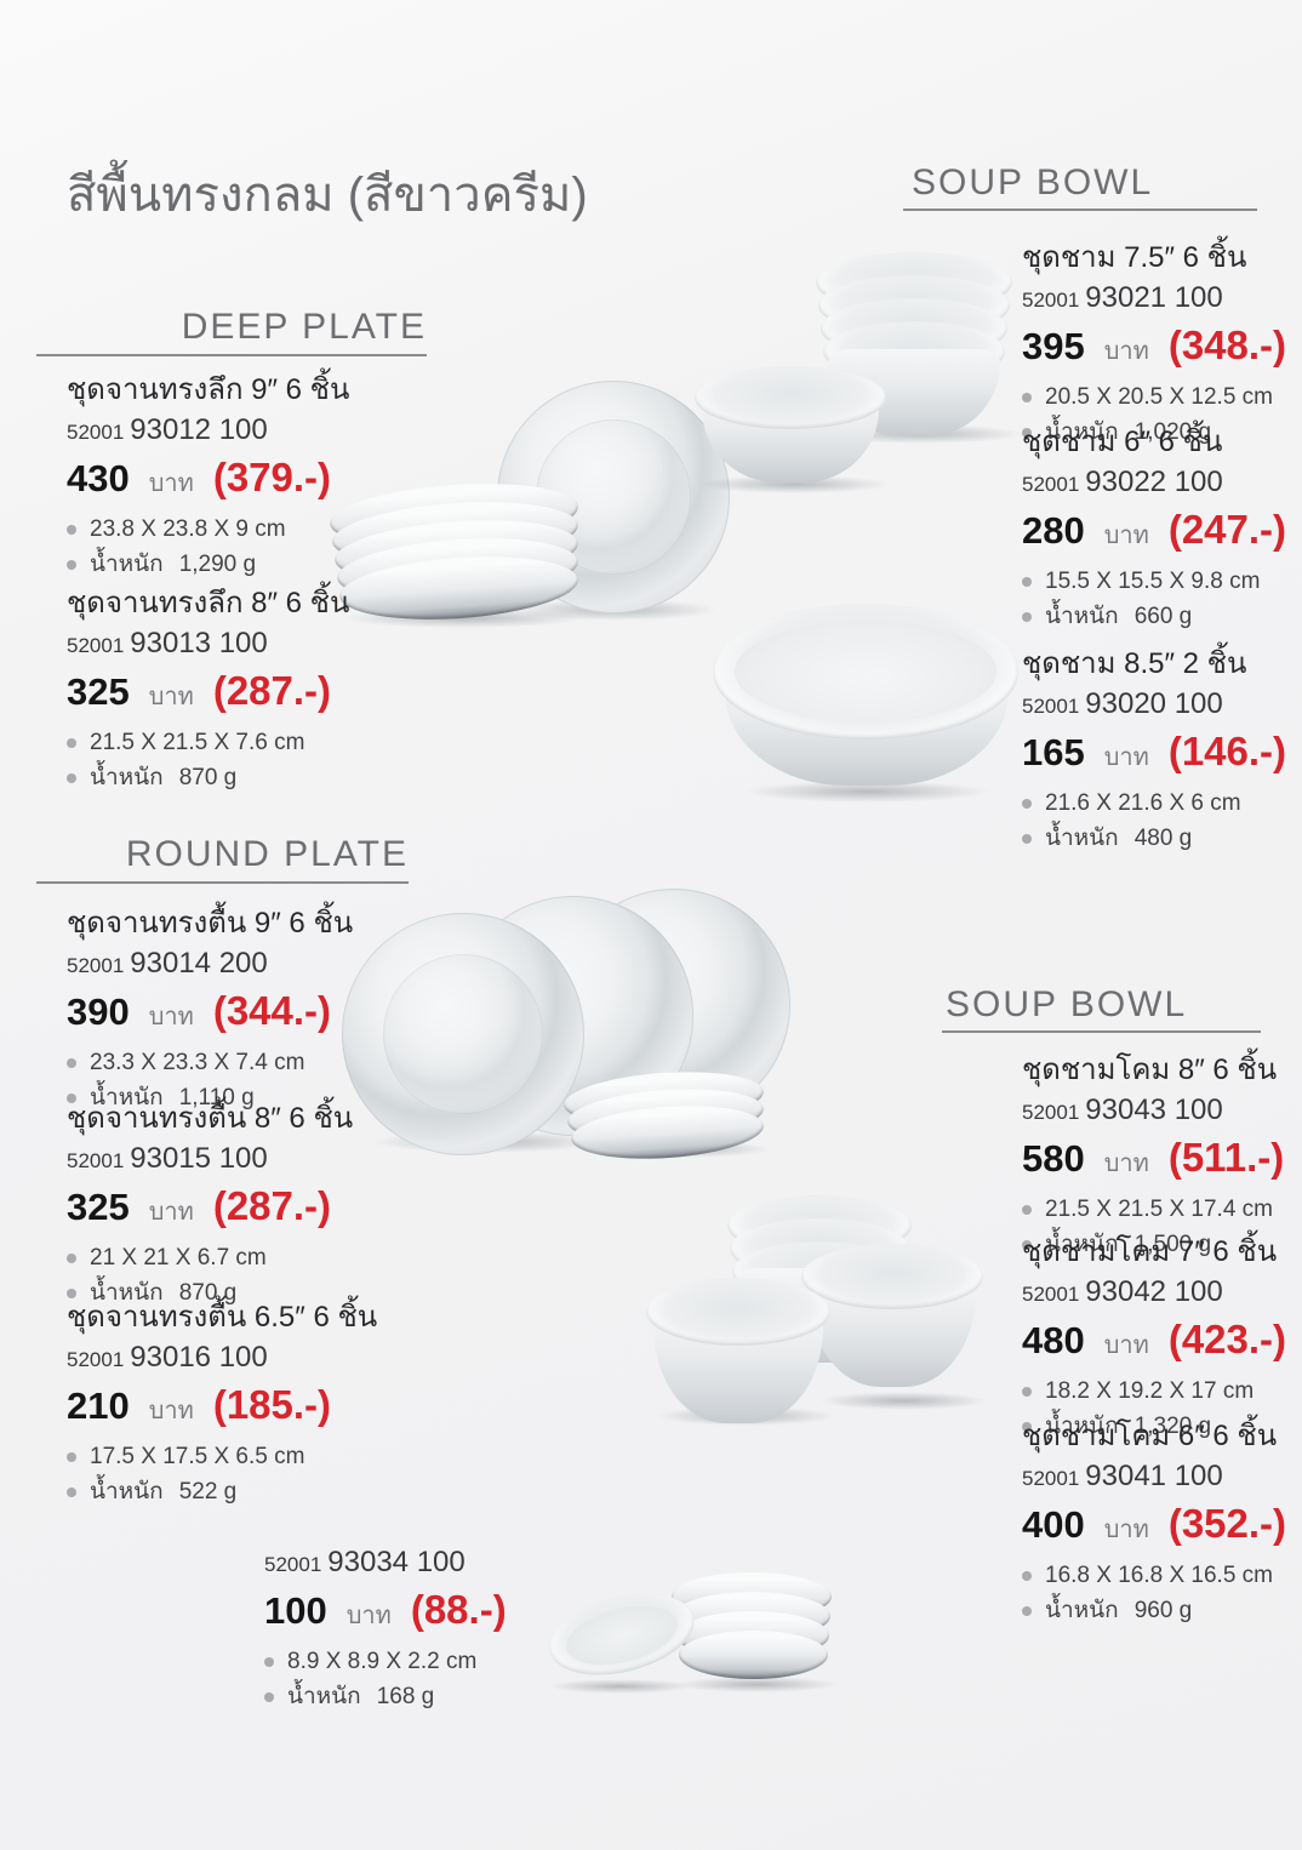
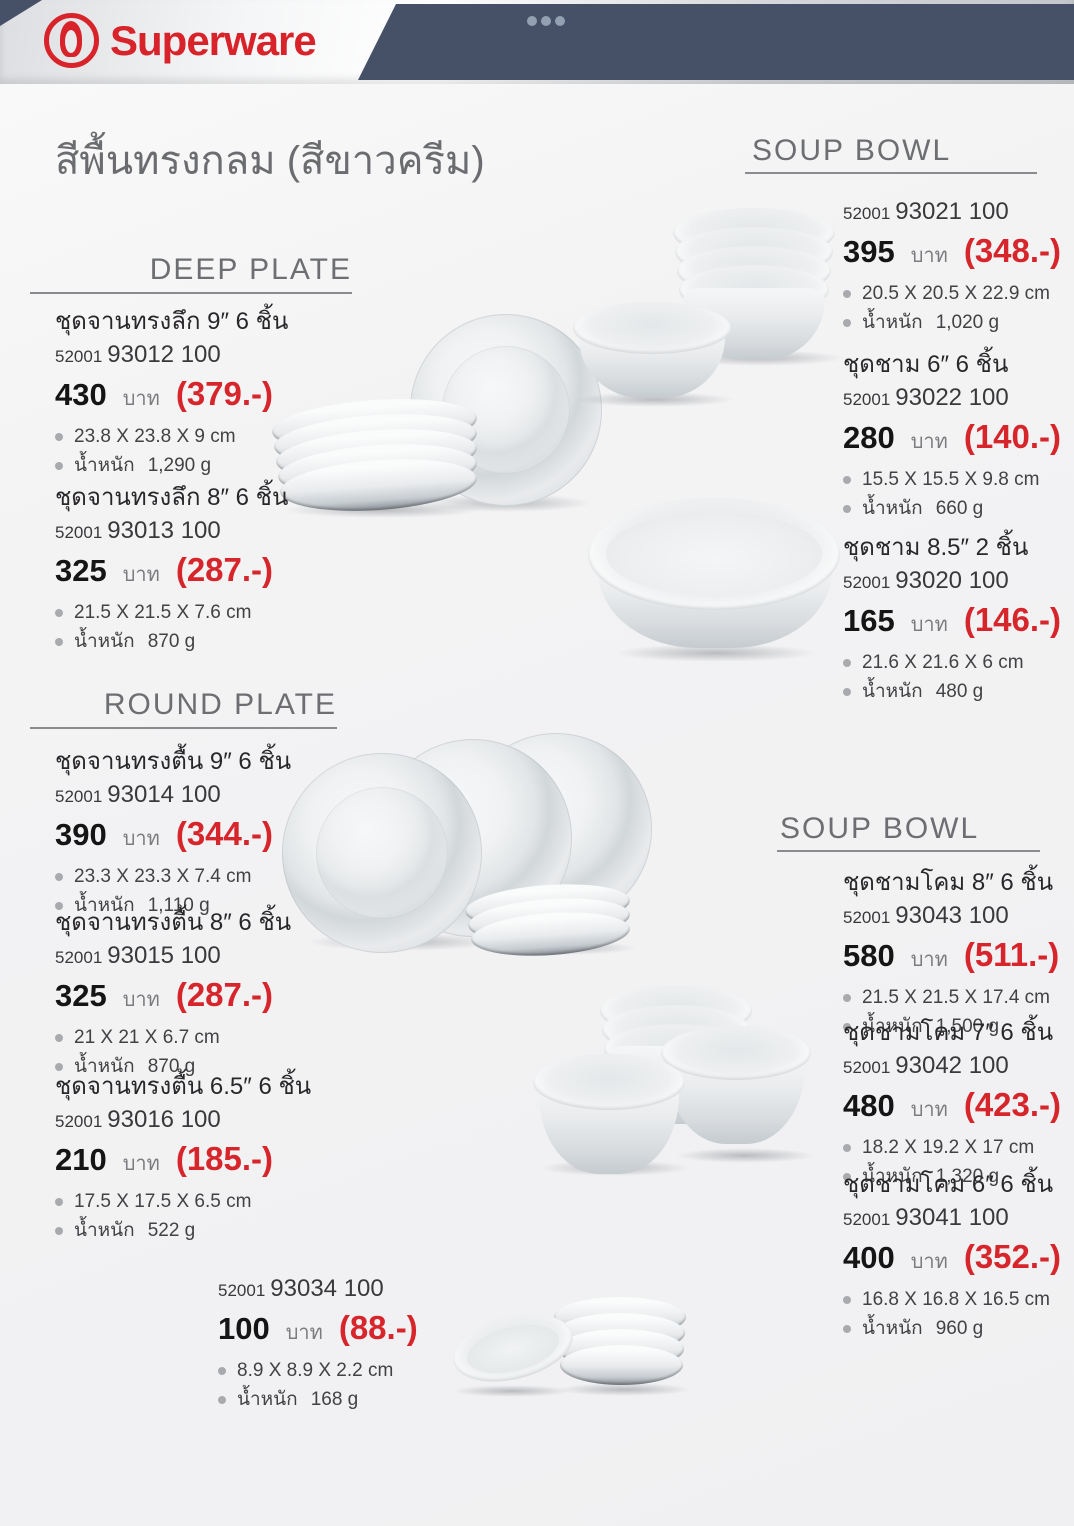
+ Superware
  สีพื้นทรงกลม (สีขาวครีม)
  DEEP PLATE
  SOUP BOWL
  ROUND PLATE
  SOUP BOWL
  ชุดจานทรงลึก 9″ 6 ชิ้น
  52001 93012 100
  430
  บาท
  (379.-)
  23.8 X 23.8 X 9 cm
  น้ำหนัก
  1,290 g
  ชุดจานทรงลึก 8″ 6 ชิ้น
  52001 93013 100
  325
  บาท
  (287.-)
  21.5 X 21.5 X 7.6 cm
  น้ำหนัก
  870 g
  ชุดจานทรงตื้น 9″ 6 ชิ้น
- 52001 93014 200
+ 52001 93014 100
  390
  บาท
  (344.-)
  23.3 X 23.3 X 7.4 cm
  น้ำหนัก
  1,110 g
  ชุดจานทรงตื้น 8″ 6 ชิ้น
  52001 93015 100
  325
  บาท
  (287.-)
  21 X 21 X 6.7 cm
  น้ำหนัก
  870 g
  ชุดจานทรงตื้น 6.5″ 6 ชิ้น
  52001 93016 100
  210
  บาท
  (185.-)
  17.5 X 17.5 X 6.5 cm
  น้ำหนัก
  522 g
  52001 93034 100
  100
  บาท
  (88.-)
  8.9 X 8.9 X 2.2 cm
  น้ำหนัก
  168 g
- ชุดชาม 7.5″ 6 ชิ้น
  52001 93021 100
  395
  บาท
  (348.-)
- 20.5 X 20.5 X 12.5 cm
+ 20.5 X 20.5 X 22.9 cm
  น้ำหนัก
  1,020 g
  ชุดชาม 6″ 6 ชิ้น
  52001 93022 100
  280
  บาท
- (247.-)
+ (140.-)
  15.5 X 15.5 X 9.8 cm
  น้ำหนัก
  660 g
  ชุดชาม 8.5″ 2 ชิ้น
  52001 93020 100
  165
  บาท
  (146.-)
  21.6 X 21.6 X 6 cm
  น้ำหนัก
  480 g
  ชุดชามโคม 8″ 6 ชิ้น
  52001 93043 100
  580
  บาท
  (511.-)
  21.5 X 21.5 X 17.4 cm
  น้ำหนัก
  1,500 g
  ชุดชามโคม 7″ 6 ชิ้น
  52001 93042 100
  480
  บาท
  (423.-)
  18.2 X 19.2 X 17 cm
  น้ำหนัก
  1,320 g
  ชุดชามโคม 6″ 6 ชิ้น
  52001 93041 100
  400
  บาท
  (352.-)
  16.8 X 16.8 X 16.5 cm
  น้ำหนัก
  960 g
